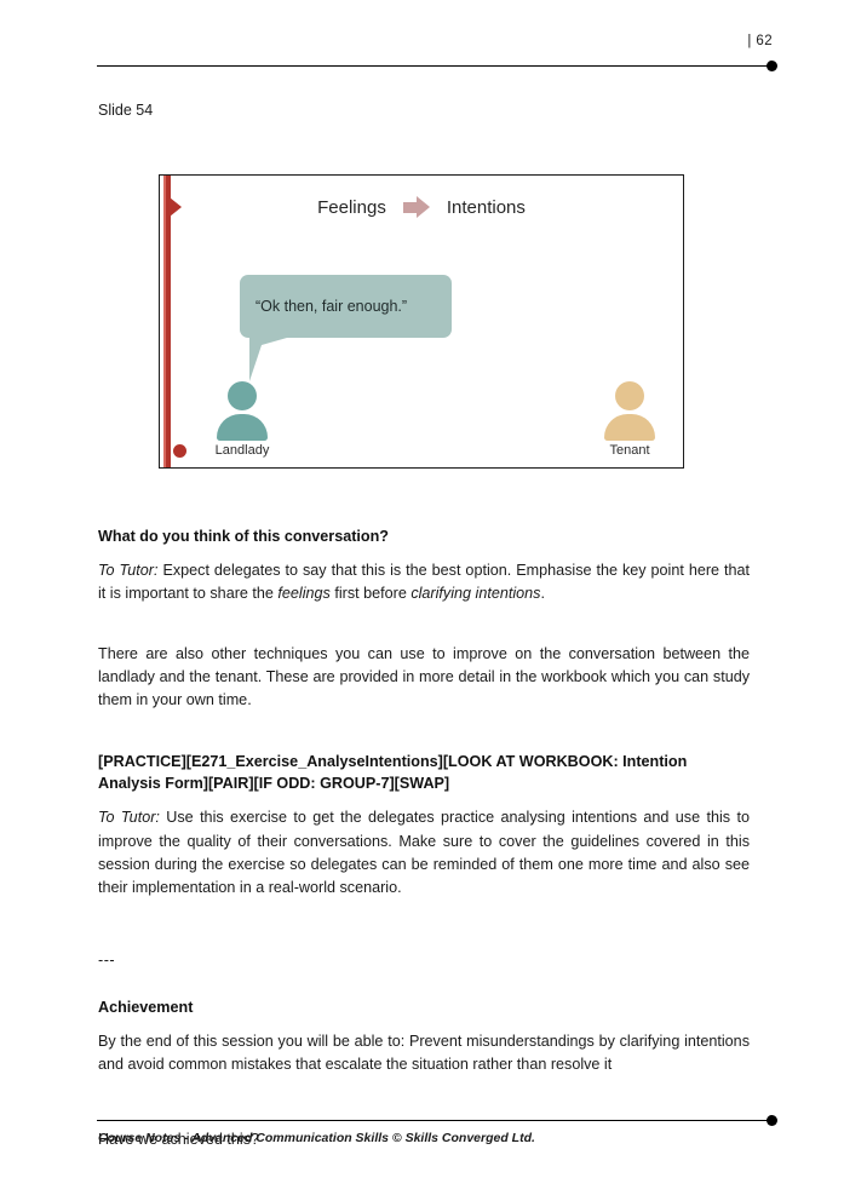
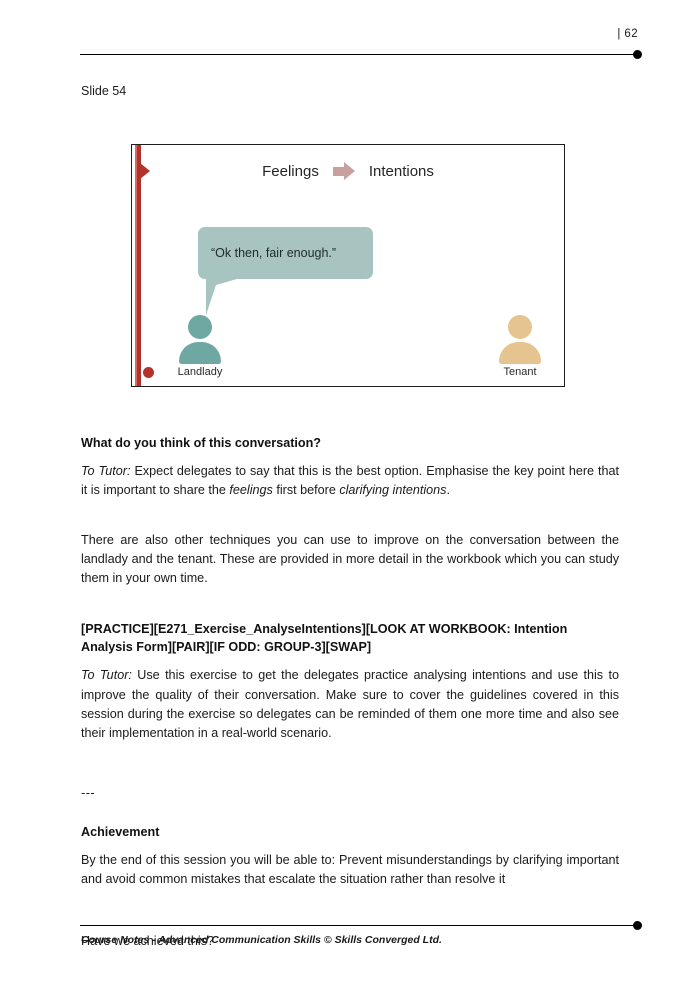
  | 62
  Slide 54
  Feelings
  Intentions
  “Ok then, fair enough.”
  Landlady
  Tenant
  What do you think of this conversation?
  To Tutor: Expect delegates to say that this is the best option. Emphasise the key point here that it is important to share the feelings first before clarifying intentions.
  There are also other techniques you can use to improve on the conversation between the landlady and the tenant. These are provided in more detail in the workbook which you can study them in your own time.
- [PRACTICE][E271_Exercise_AnalyseIntentions][LOOK AT WORKBOOK: Intention Analysis Form][PAIR][IF ODD: GROUP-7][SWAP]
+ [PRACTICE][E271_Exercise_AnalyseIntentions][LOOK AT WORKBOOK: Intention Analysis Form][PAIR][IF ODD: GROUP-3][SWAP]
- To Tutor: Use this exercise to get the delegates practice analysing intentions and use this to improve the quality of their conversations. Make sure to cover the guidelines covered in this session during the exercise so delegates can be reminded of them one more time and also see their implementation in a real-world scenario.
+ To Tutor: Use this exercise to get the delegates practice analysing intentions and use this to improve the quality of their conversation. Make sure to cover the guidelines covered in this session during the exercise so delegates can be reminded of them one more time and also see their implementation in a real-world scenario.
  ---
  Achievement
- By the end of this session you will be able to: Prevent misunderstandings by clarifying intentions and avoid common mistakes that escalate the situation rather than resolve it
+ By the end of this session you will be able to: Prevent misunderstandings by clarifying important and avoid common mistakes that escalate the situation rather than resolve it
  Have we achieved this?
  Course Notes - Advanced Communication Skills © Skills Converged Ltd.
